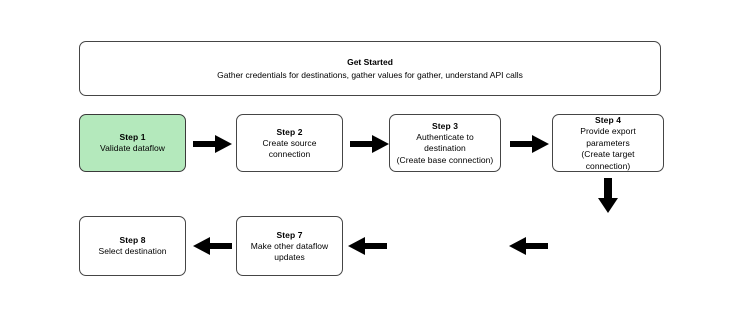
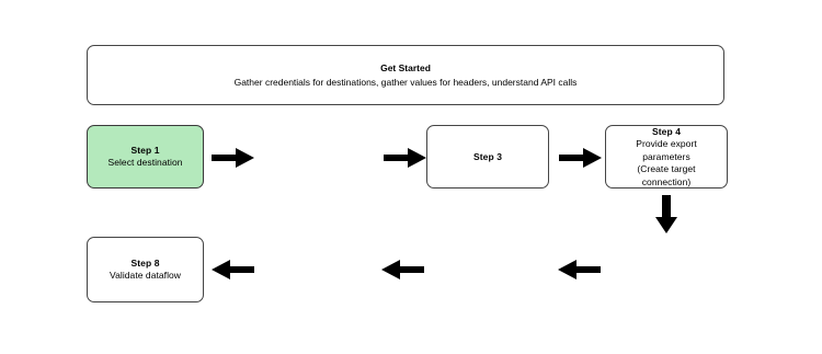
  Get Started
- Gather credentials for destinations, gather values for gather, understand API calls
+ Gather credentials for destinations, gather values for headers, understand API calls
  Step 1
- Validate dataflow
+ Select destination
- Step 2
- Create source connection
  Step 3
- Authenticate to destination
- (Create base connection)
  Step 4
  Provide export parameters
  (Create target connection)
- Step 7
- Make other dataflow updates
  Step 8
- Select destination
+ Validate dataflow
